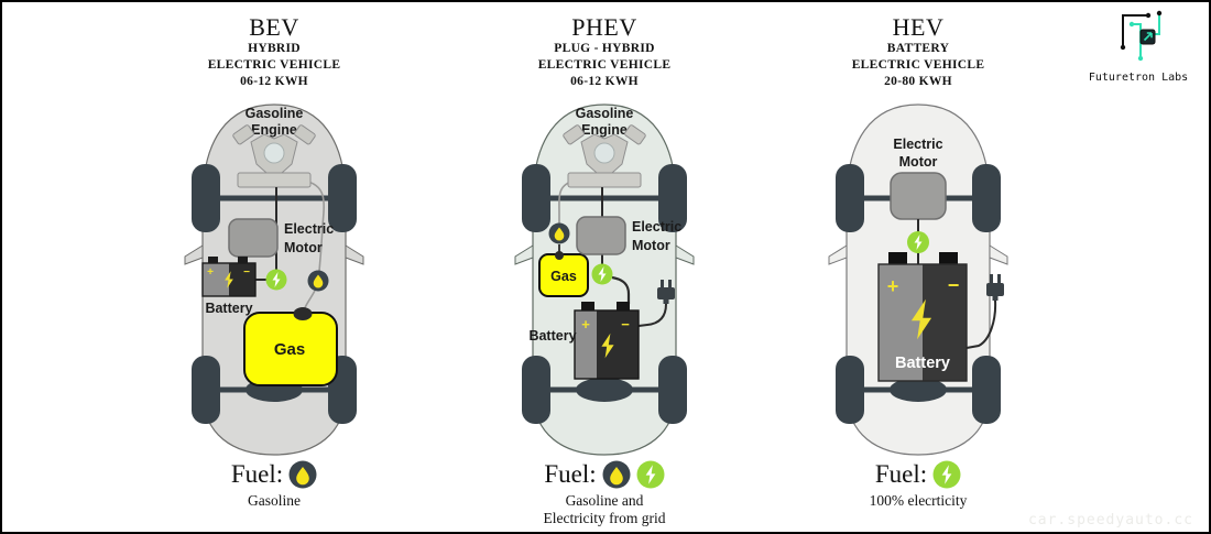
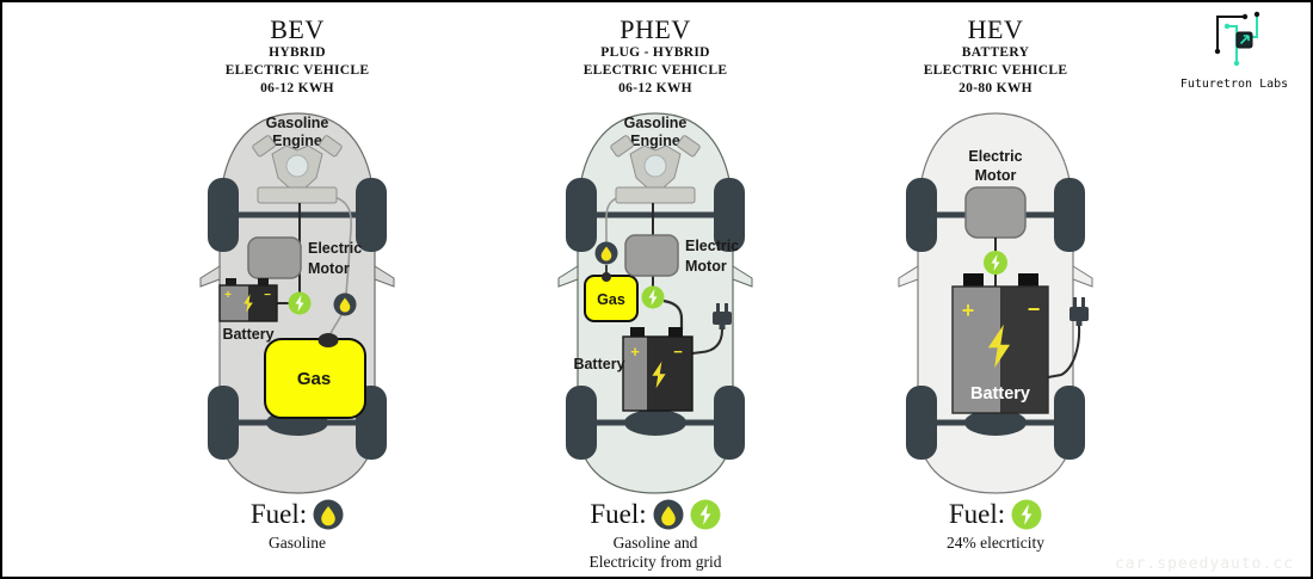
  BEV
  HYBRID
  ELECTRIC VEHICLE
  06-12 KWH
  Gasoline
  Engine
  Electric
  Motor
  +
  −
  Battery
  Gas
  Fuel:
  Gasoline
  PHEV
  PLUG - HYBRID
  ELECTRIC VEHICLE
  06-12 KWH
  Gasoline
  Engine
  Gas
  Electric
  Motor
  +
  −
  Battery
  Fuel:
  Gasoline and
  Electricity from grid
  HEV
  BATTERY
  ELECTRIC VEHICLE
  20-80 KWH
  Electric
  Motor
  +
  −
  Battery
  Fuel:
- 100% elecrticity
+ 24% elecrticity
  Futuretron Labs
